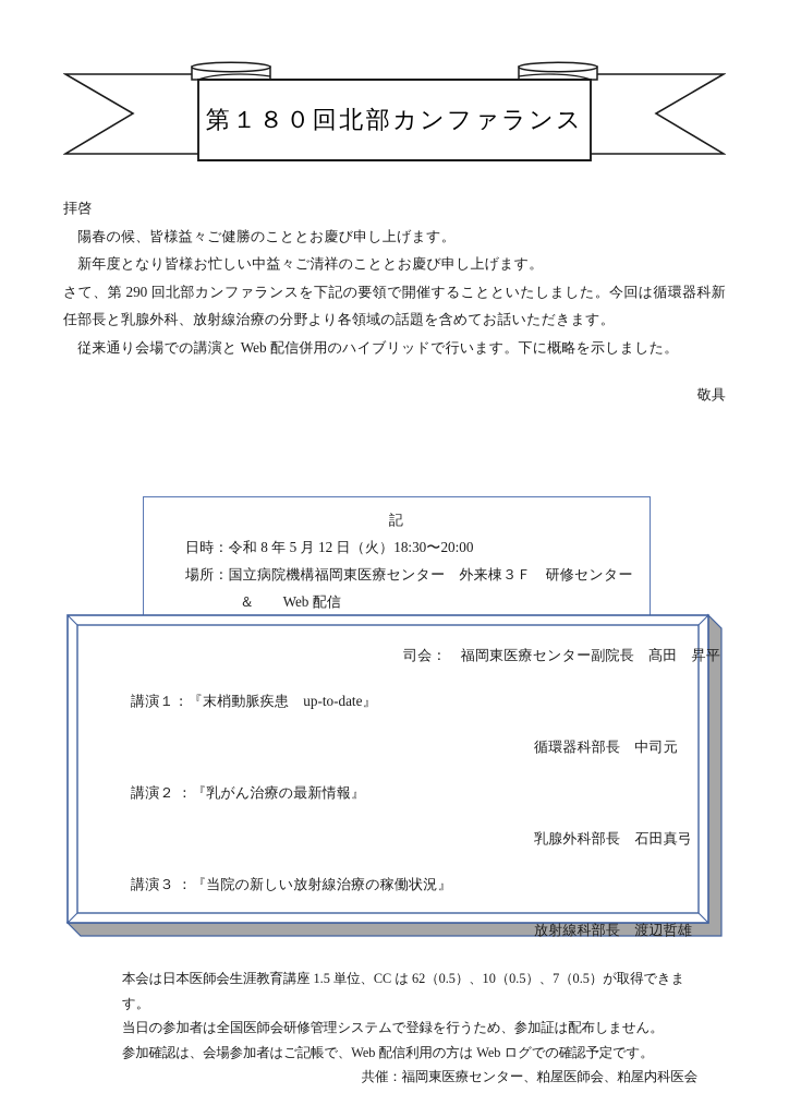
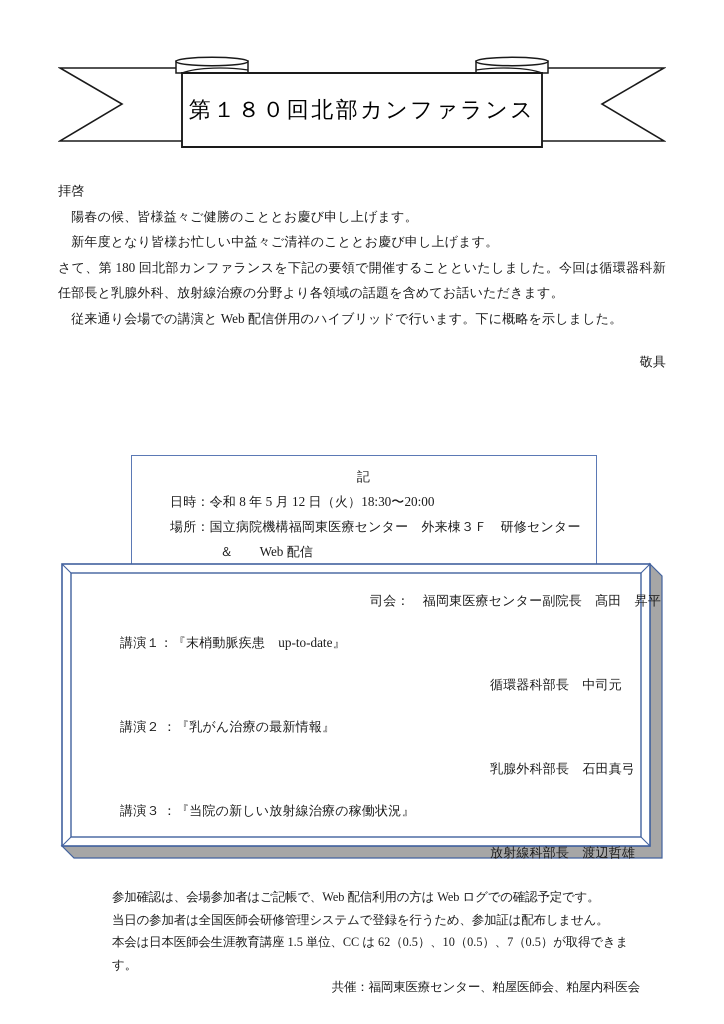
  第１８０回北部カンファランス
  拝啓
  陽春の候、皆様益々ご健勝のこととお慶び申し上げます。
  新年度となり皆様お忙しい中益々ご清祥のこととお慶び申し上げます。
- さて、第 290 回北部カンファランスを下記の要領で開催することといたしました。今回は循環器科新任部長と乳腺外科、放射線治療の分野より各領域の話題を含めてお話いただきます。
+ さて、第 180 回北部カンファランスを下記の要領で開催することといたしました。今回は循環器科新任部長と乳腺外科、放射線治療の分野より各領域の話題を含めてお話いただきます。
  従来通り会場での講演と Web 配信併用のハイブリッドで行います。下に概略を示しました。
  敬具
  記
  日時：令和 8 年 5 月 12 日（火）18:30〜20:00
  場所：国立病院機構福岡東医療センター 外来棟３Ｆ 研修センター
  ＆ Web 配信
  司会： 福岡東医療センター副院長 髙田 昇平
  講演１：『末梢動脈疾患 up-to-date』
  循環器科部長 中司元
  講演２ ：『乳がん治療の最新情報』
  乳腺外科部長 石田真弓
  講演３ ：『当院の新しい放射線治療の稼働状況』
  放射線科部長 渡辺哲雄
- 本会は日本医師会生涯教育講座 1.5 単位、CC は 62（0.5）、10（0.5）、7（0.5）が取得できます。
+ 参加確認は、会場参加者はご記帳で、Web 配信利用の方は Web ログでの確認予定です。
  当日の参加者は全国医師会研修管理システムで登録を行うため、参加証は配布しません。
- 参加確認は、会場参加者はご記帳で、Web 配信利用の方は Web ログでの確認予定です。
+ 本会は日本医師会生涯教育講座 1.5 単位、CC は 62（0.5）、10（0.5）、7（0.5）が取得できます。
  共催：福岡東医療センター、粕屋医師会、粕屋内科医会
